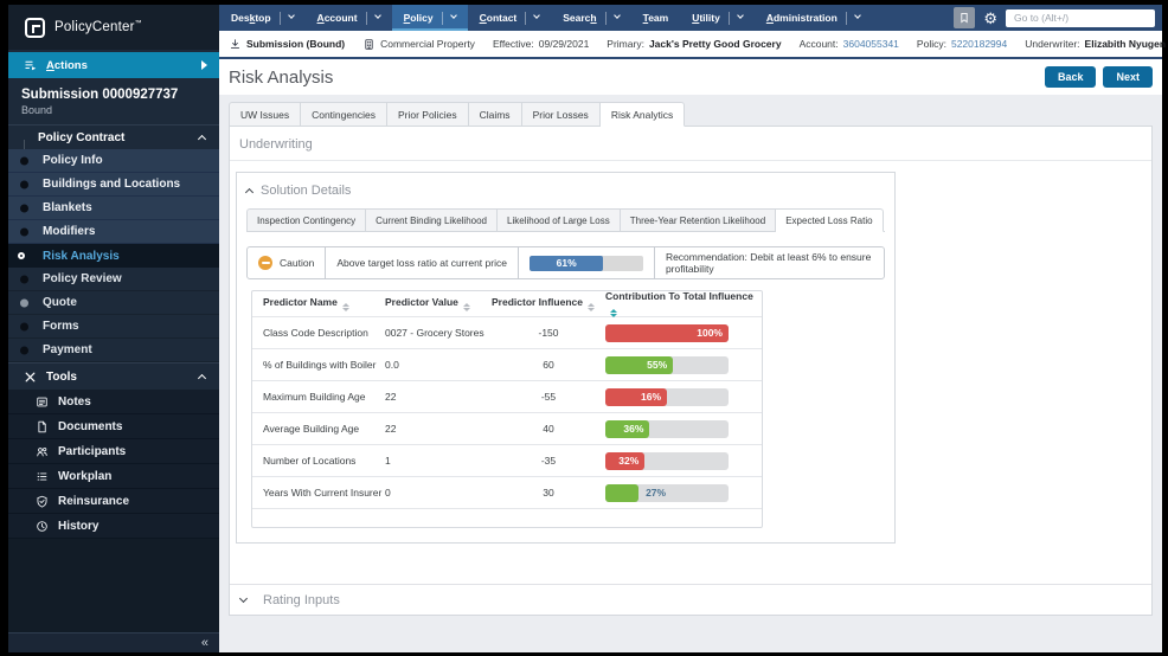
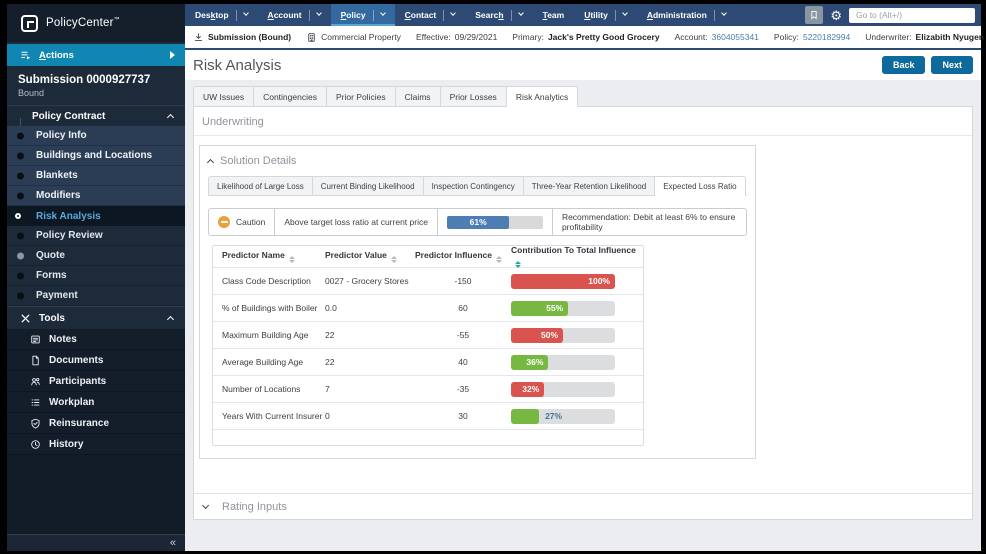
  PolicyCenter
  Actions
  Submission 0000927737
  Bound
  Policy Contract
  Policy Info
  Buildings and Locations
  Blankets
  Modifiers
  Risk Analysis
  Policy Review
  Quote
  Forms
  Payment
  Tools
  Notes
  Documents
  Participants
  Workplan
  Reinsurance
  History
  «
  Desktop
  Account
  Policy
  Contact
  Search
  Team
  Utility
  Administration
  ⚙
  Go to (Alt+/)
  Submission (Bound)
  Commercial Property
  Effective:
  09/29/2021
  Primary:
  Jack's Pretty Good Grocery
  Account:
  3604055341
  Policy:
  5220182994
  Underwriter:
  Elizabith Nyugen
  Risk Analysis
  Back
  Next
  UW Issues
  Contingencies
  Prior Policies
  Claims
  Prior Losses
  Risk Analytics
  Underwriting
  Solution Details
- Inspection Contingency
+ Likelihood of Large Loss
  Current Binding Likelihood
- Likelihood of Large Loss
+ Inspection Contingency
  Three-Year Retention Likelihood
  Expected Loss Ratio
  Caution
  Above target loss ratio at current price
  61%
  Recommendation: Debit at least 6% to ensure profitability
  Predictor Name
  Predictor Value
  Predictor Influence
  Contribution To Total Influence
  Class Code Description
  0027 - Grocery Stores
  -150
  100%
  % of Buildings with Boiler
  0.0
  60
  55%
  Maximum Building Age
  22
  -55
- 16%
+ 50%
  Average Building Age
  22
  40
  36%
  Number of Locations
- 1
+ 7
  -35
  32%
  Years With Current Insurer
  0
  30
  27%
  Rating Inputs
